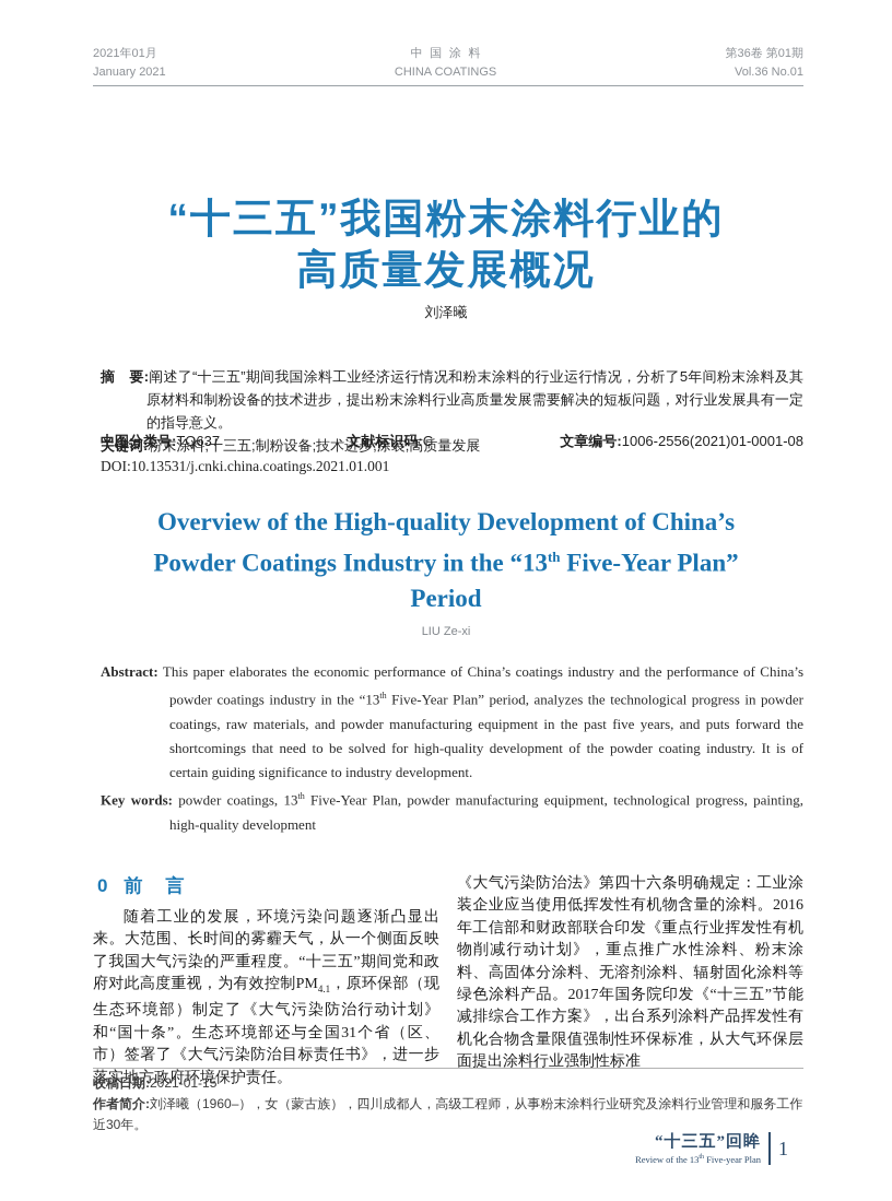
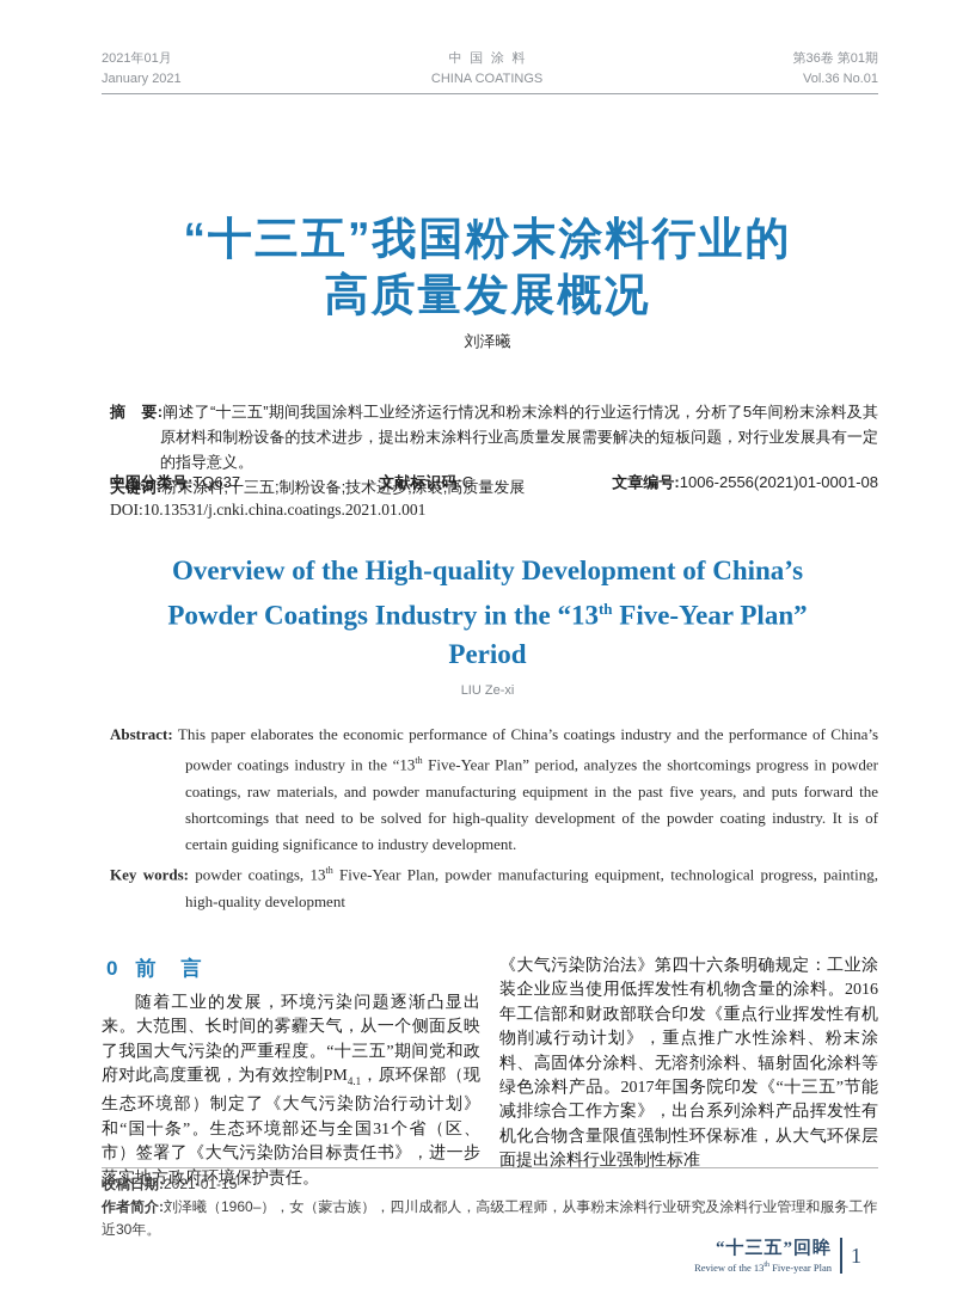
  2021年01月
  January 2021
  中国涂料
  CHINA COATINGS
  第36卷 第01期
  Vol.36 No.01
  “十三五”我国粉末涂料行业的
  高质量发展概况
  刘泽曦
  摘 要:阐述了“十三五”期间我国涂料工业经济运行情况和粉末涂料的行业运行情况，分析了5年间粉末涂料及其原材料和制粉设备的技术进步，提出粉末涂料行业高质量发展需要解决的短板问题，对行业发展具有一定的指导意义。
  关键词:粉末涂料;十三五;制粉设备;技术进步;涂装;高质量发展
  中图分类号:TQ637
  文献标识码:C
  文章编号:1006-2556(2021)01-0001-08
  DOI:10.13531/j.cnki.china.coatings.2021.01.001
  Overview of the High-quality Development of China’s
  Powder Coatings Industry in the “13th Five-Year Plan”
  Period
  LIU Ze-xi
- Abstract: This paper elaborates the economic performance of China’s coatings industry and the performance of China’s powder coatings industry in the “13th Five-Year Plan” period, analyzes the technological progress in powder coatings, raw materials, and powder manufacturing equipment in the past five years, and puts forward the shortcomings that need to be solved for high-quality development of the powder coating industry. It is of certain guiding significance to industry development.
+ Abstract: This paper elaborates the economic performance of China’s coatings industry and the performance of China’s powder coatings industry in the “13th Five-Year Plan” period, analyzes the shortcomings progress in powder coatings, raw materials, and powder manufacturing equipment in the past five years, and puts forward the shortcomings that need to be solved for high-quality development of the powder coating industry. It is of certain guiding significance to industry development.
  Key words: powder coatings, 13th Five-Year Plan, powder manufacturing equipment, technological progress, painting, high-quality development
  0 前 言
  随着工业的发展，环境污染问题逐渐凸显出来。大范围、长时间的雾霾天气，从一个侧面反映了我国大气污染的严重程度。“十三五”期间党和政府对此高度重视，为有效控制PM4.1，原环保部（现生态环境部）制定了《大气污染防治行动计划》和“国十条”。生态环境部还与全国31个省（区、市）签署了《大气污染防治目标责任书》，进一步落实地方政府环境保护责任。
  《大气污染防治法》第四十六条明确规定：工业涂装企业应当使用低挥发性有机物含量的涂料。2016年工信部和财政部联合印发《重点行业挥发性有机物削减行动计划》，重点推广水性涂料、粉末涂料、高固体分涂料、无溶剂涂料、辐射固化涂料等绿色涂料产品。2017年国务院印发《“十三五”节能减排综合工作方案》，出台系列涂料产品挥发性有机化合物含量限值强制性环保标准，从大气环保层面提出涂料行业强制性标准
  收稿日期:2021-01-15
  作者简介:刘泽曦（1960–），女（蒙古族），四川成都人，高级工程师，从事粉末涂料行业研究及涂料行业管理和服务工作近30年。
  “十三五”回眸
  Review of the 13 Five-year Plan
  1
